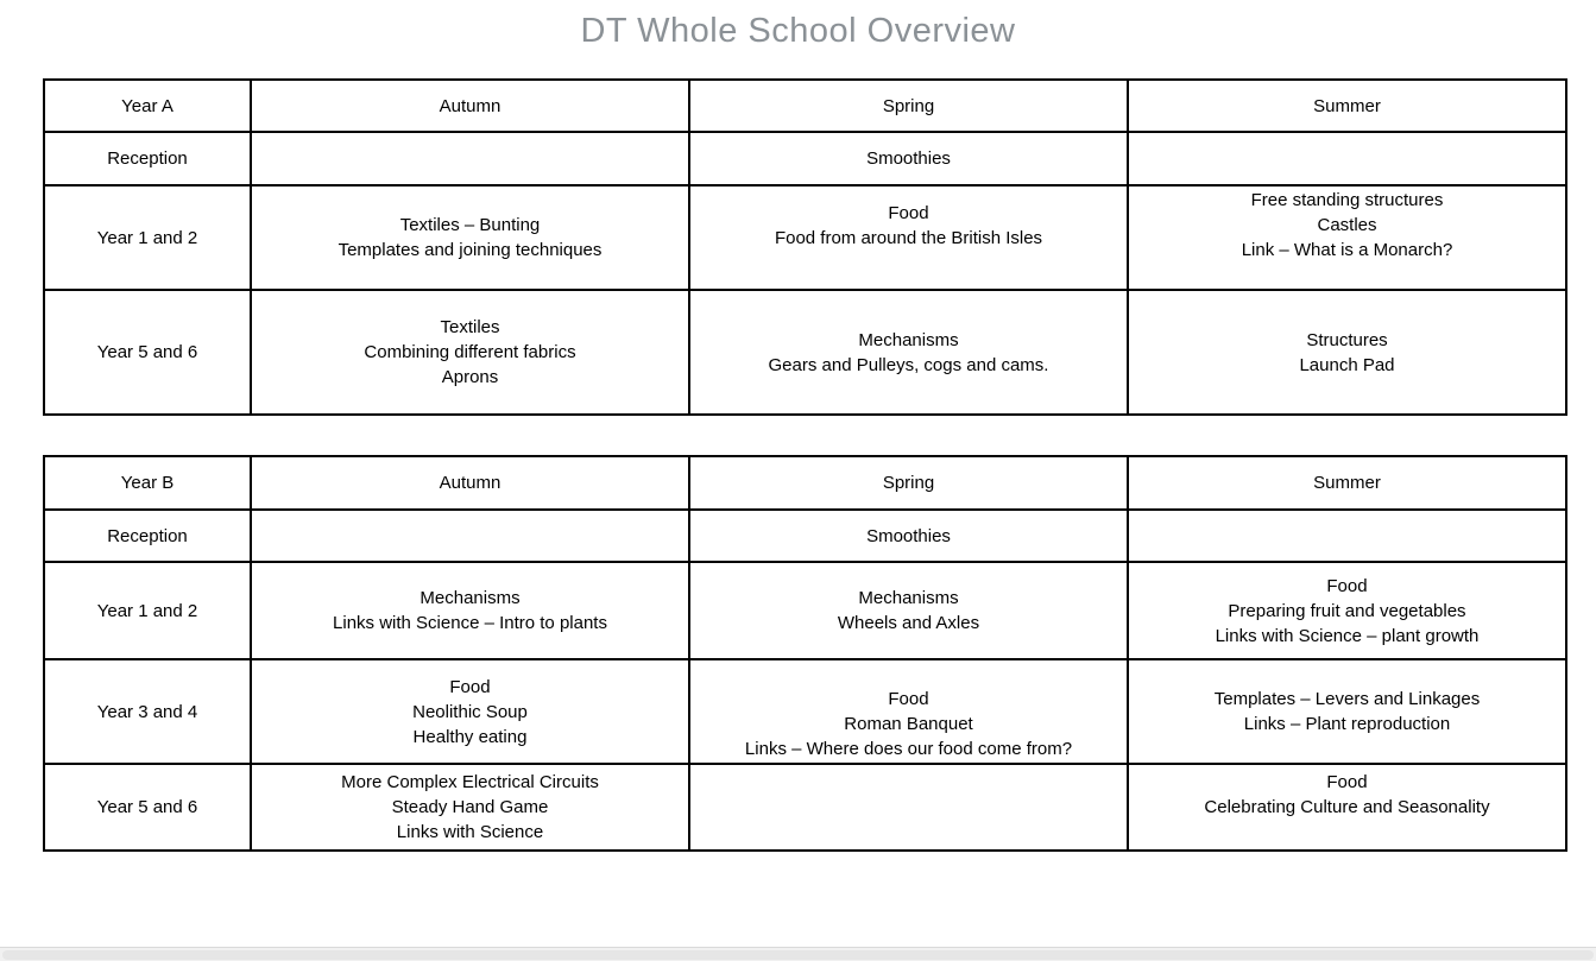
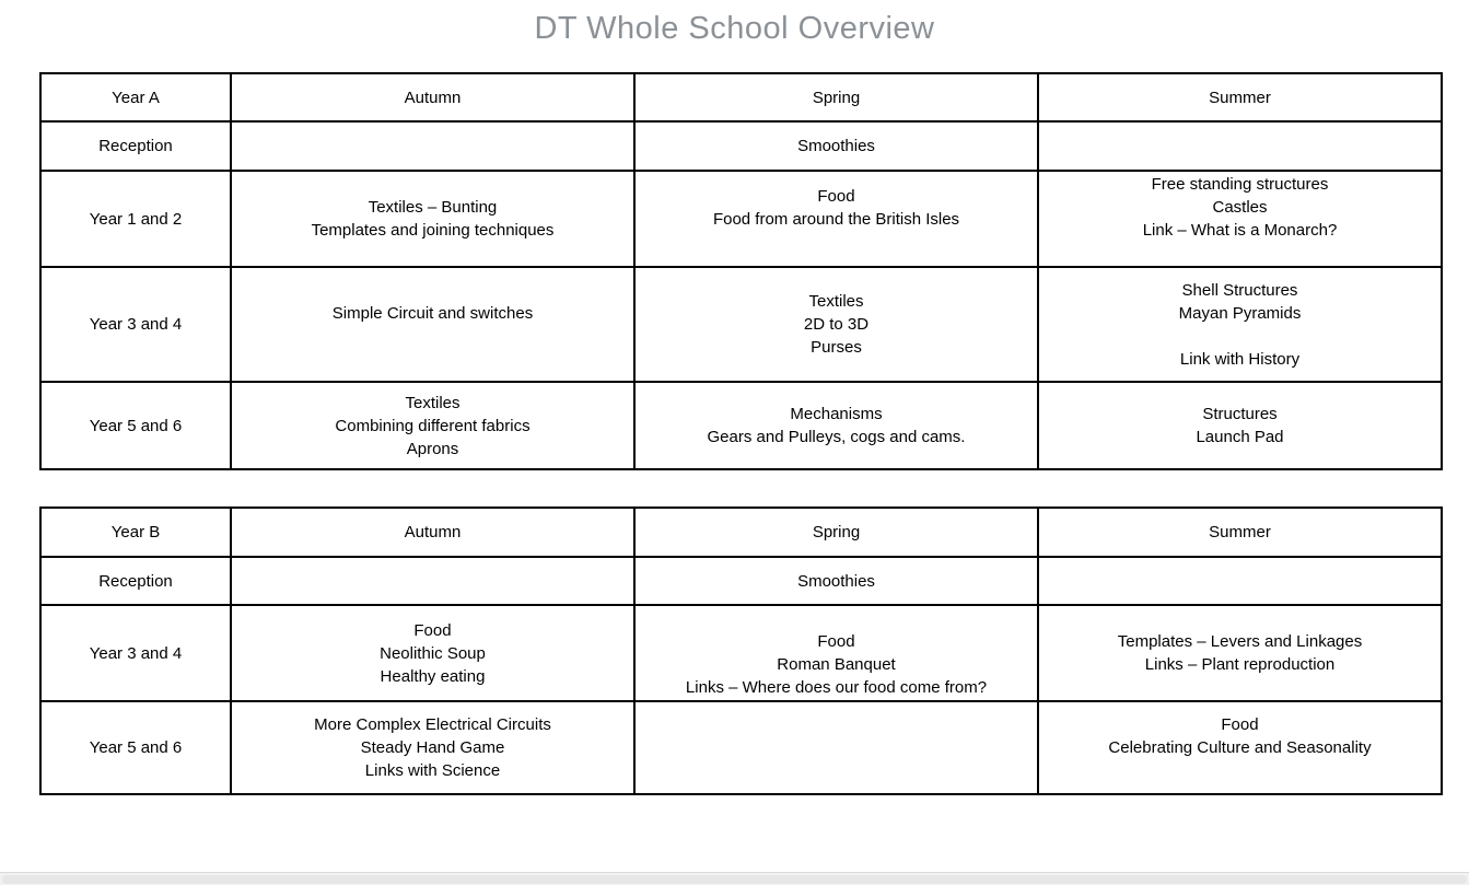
  DT Whole School Overview
  Year A	Autumn	Spring	Summer
  Reception		Smoothies
  Year 1 and 2	Textiles – BuntingTemplates and joining techniques	FoodFood from around the British Isles	Free standing structuresCastlesLink – What is a Monarch?
+ Year 3 and 4	Simple Circuit and switches	Textiles2D to 3DPurses	Shell StructuresMayan PyramidsLink with History
  Year 5 and 6	TextilesCombining different fabricsAprons	MechanismsGears and Pulleys, cogs and cams.	StructuresLaunch Pad
  Year B	Autumn	Spring	Summer
  Reception		Smoothies
- Year 1 and 2	MechanismsLinks with Science – Intro to plants	MechanismsWheels and Axles	FoodPreparing fruit and vegetablesLinks with Science – plant growth
  Year 3 and 4	FoodNeolithic SoupHealthy eating	FoodRoman BanquetLinks – Where does our food come from?	Templates – Levers and LinkagesLinks – Plant reproduction
  Year 5 and 6	More Complex Electrical CircuitsSteady Hand GameLinks with Science		FoodCelebrating Culture and Seasonality
